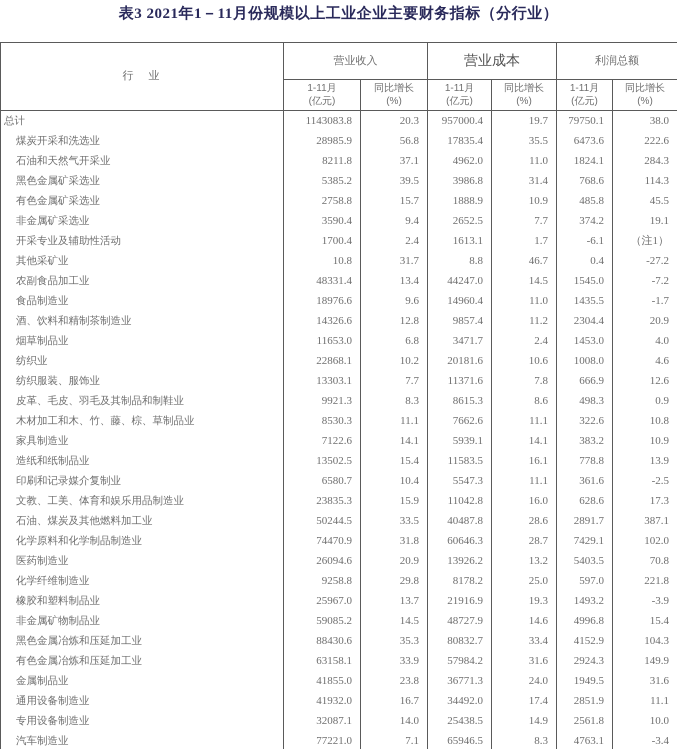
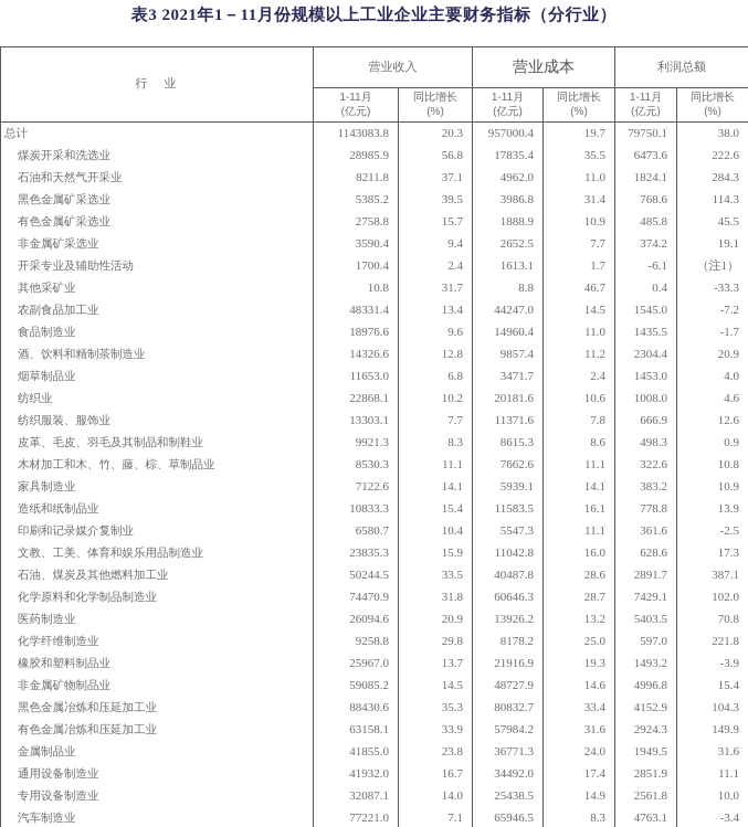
  表3 2021年1－11月份规模以上工业企业主要财务指标（分行业）
  行 业	营业收入	营业成本	利润总额
  1-11月 (亿元)	同比增长 (%)	1-11月 (亿元)	同比增长 (%)	1-11月 (亿元)	同比增长 (%)
  总计	1143083.8	20.3	957000.4	19.7	79750.1	38.0
  煤炭开采和洗选业	28985.9	56.8	17835.4	35.5	6473.6	222.6
  石油和天然气开采业	8211.8	37.1	4962.0	11.0	1824.1	284.3
  黑色金属矿采选业	5385.2	39.5	3986.8	31.4	768.6	114.3
  有色金属矿采选业	2758.8	15.7	1888.9	10.9	485.8	45.5
  非金属矿采选业	3590.4	9.4	2652.5	7.7	374.2	19.1
  开采专业及辅助性活动	1700.4	2.4	1613.1	1.7	-6.1	（注1）
- 其他采矿业	10.8	31.7	8.8	46.7	0.4	-27.2
+ 其他采矿业	10.8	31.7	8.8	46.7	0.4	-33.3
  农副食品加工业	48331.4	13.4	44247.0	14.5	1545.0	-7.2
  食品制造业	18976.6	9.6	14960.4	11.0	1435.5	-1.7
  酒、饮料和精制茶制造业	14326.6	12.8	9857.4	11.2	2304.4	20.9
  烟草制品业	11653.0	6.8	3471.7	2.4	1453.0	4.0
  纺织业	22868.1	10.2	20181.6	10.6	1008.0	4.6
  纺织服装、服饰业	13303.1	7.7	11371.6	7.8	666.9	12.6
  皮革、毛皮、羽毛及其制品和制鞋业	9921.3	8.3	8615.3	8.6	498.3	0.9
  木材加工和木、竹、藤、棕、草制品业	8530.3	11.1	7662.6	11.1	322.6	10.8
  家具制造业	7122.6	14.1	5939.1	14.1	383.2	10.9
- 造纸和纸制品业	13502.5	15.4	11583.5	16.1	778.8	13.9
+ 造纸和纸制品业	10833.3	15.4	11583.5	16.1	778.8	13.9
  印刷和记录媒介复制业	6580.7	10.4	5547.3	11.1	361.6	-2.5
  文教、工美、体育和娱乐用品制造业	23835.3	15.9	11042.8	16.0	628.6	17.3
  石油、煤炭及其他燃料加工业	50244.5	33.5	40487.8	28.6	2891.7	387.1
  化学原料和化学制品制造业	74470.9	31.8	60646.3	28.7	7429.1	102.0
  医药制造业	26094.6	20.9	13926.2	13.2	5403.5	70.8
  化学纤维制造业	9258.8	29.8	8178.2	25.0	597.0	221.8
  橡胶和塑料制品业	25967.0	13.7	21916.9	19.3	1493.2	-3.9
  非金属矿物制品业	59085.2	14.5	48727.9	14.6	4996.8	15.4
  黑色金属冶炼和压延加工业	88430.6	35.3	80832.7	33.4	4152.9	104.3
  有色金属冶炼和压延加工业	63158.1	33.9	57984.2	31.6	2924.3	149.9
  金属制品业	41855.0	23.8	36771.3	24.0	1949.5	31.6
  通用设备制造业	41932.0	16.7	34492.0	17.4	2851.9	11.1
  专用设备制造业	32087.1	14.0	25438.5	14.9	2561.8	10.0
  汽车制造业	77221.0	7.1	65946.5	8.3	4763.1	-3.4
